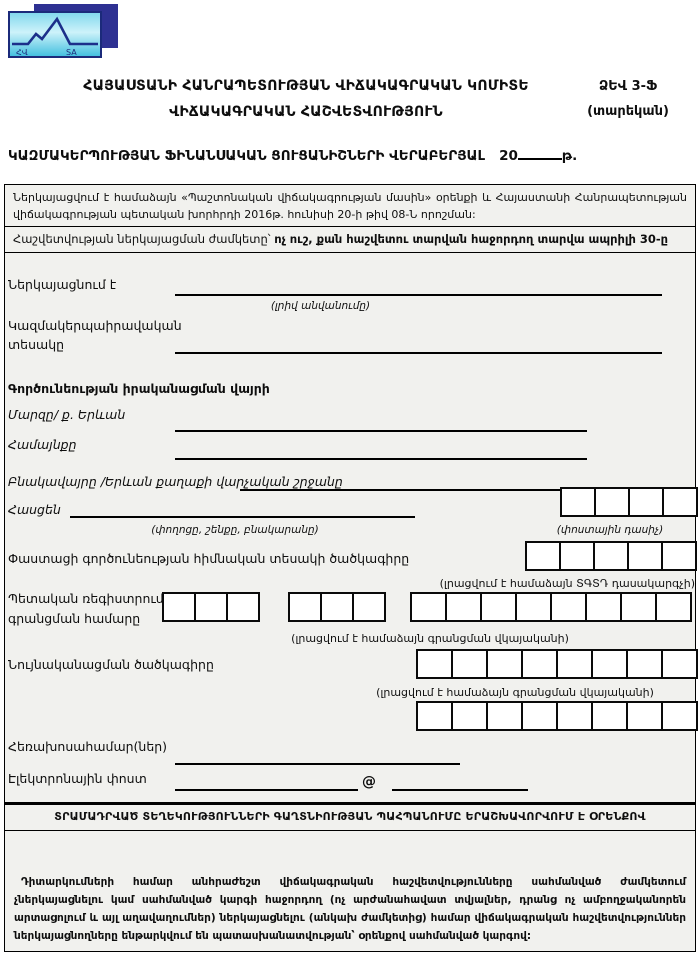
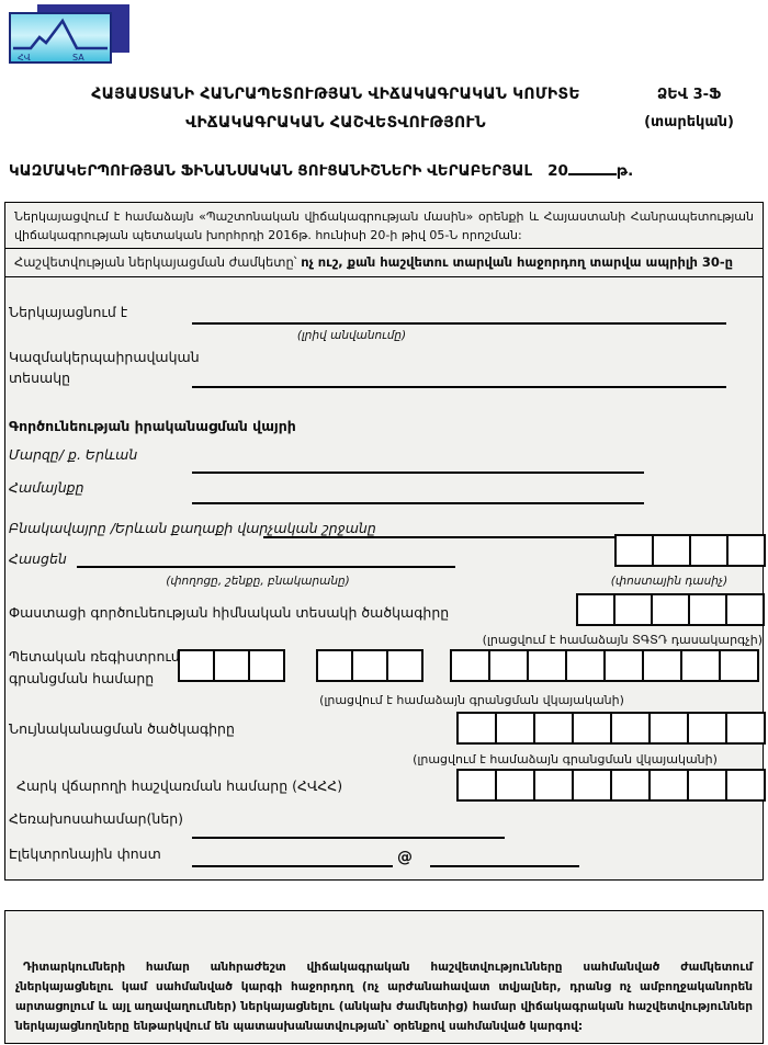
  ՀՎ
  SA
  ՀԱՅԱՍՏԱՆԻ ՀԱՆՐԱՊԵՏՈՒԹՅԱՆ ՎԻՃԱԿԱԳՐԱԿԱՆ ԿՈՄԻՏԵ
  ՎԻՃԱԿԱԳՐԱԿԱՆ ՀԱՇՎԵՏՎՈՒԹՅՈՒՆ
  ՁԵՎ 3-Ֆ
  (տարեկան)
  ԿԱԶՄԱԿԵՐՊՈՒԹՅԱՆ ՖԻՆԱՆՍԱԿԱՆ ՑՈՒՑԱՆԻՇՆԵՐԻ ՎԵՐԱԲԵՐՅԱԼ 20 թ.
- Ներկայացվում է համաձայն «Պաշտոնական վիճակագրության մասին» օրենքի և Հայաստանի Հանրապետության վիճակագրության պետական խորհրդի 2016թ. հունիսի 20-ի թիվ 08-Ն որոշման:
+ Ներկայացվում է համաձայն «Պաշտոնական վիճակագրության մասին» օրենքի և Հայաստանի Հանրապետության վիճակագրության պետական խորհրդի 2016թ. հունիսի 20-ի թիվ 05-Ն որոշման:
  Հաշվետվության ներկայացման ժամկետը՝ ոչ ուշ, քան հաշվետու տարվան հաջորդող տարվա ապրիլի 30-ը
  Ներկայացնում է
  (լրիվ անվանումը)
  Կազմակերպաիրավական
  տեսակը
  Գործունեության իրականացման վայրի
  Մարզը/ ք. Երևան
  Համայնքը
  Բնակավայրը /Երևան քաղաքի վարչական շրջանը
  Հասցեն
  (փողոցը, շենքը, բնակարանը)
  (փոստային դասիչ)
  Փաստացի գործունեության հիմնական տեսակի ծածկագիրը
  (լրացվում է համաձայն ՏԳՏԴ դասակարգչի)
  Պետական ռեգիստրում
  գրանցման համարը
  (լրացվում է համաձայն գրանցման վկայականի)
  Նույնականացման ծածկագիրը
  (լրացվում է համաձայն գրանցման վկայականի)
+ Հարկ վճարողի հաշվառման համարը (ՀՎՀՀ)
  Հեռախոսահամար(ներ)
  Էլեկտրոնային փոստ
  @
- ՏՐԱՄԱԴՐՎԱԾ ՏԵՂԵԿՈՒԹՅՈՒՆՆԵՐԻ ԳԱՂՏՆԻՈՒԹՅԱՆ ՊԱՀՊԱՆՈՒՄԸ ԵՐԱՇԽԱՎՈՐՎՈՒՄ Է ՕՐԵՆՔՈՎ
  Դիտարկումների համար անհրաժեշտ վիճակագրական հաշվետվությունները սահմանված ժամկետում չներկայացնելու կամ սահմանված կարգի հաջորդող (ոչ արժանահավատ տվյալներ, դրանց ոչ ամբողջականորեն արտացոլում և այլ աղավաղումներ) ներկայացնելու (անկախ ժամկետից) համար վիճակագրական հաշվետվություններ ներկայացնողները ենթարկվում են պատասխանատվության՝ օրենքով սահմանված կարգով:
